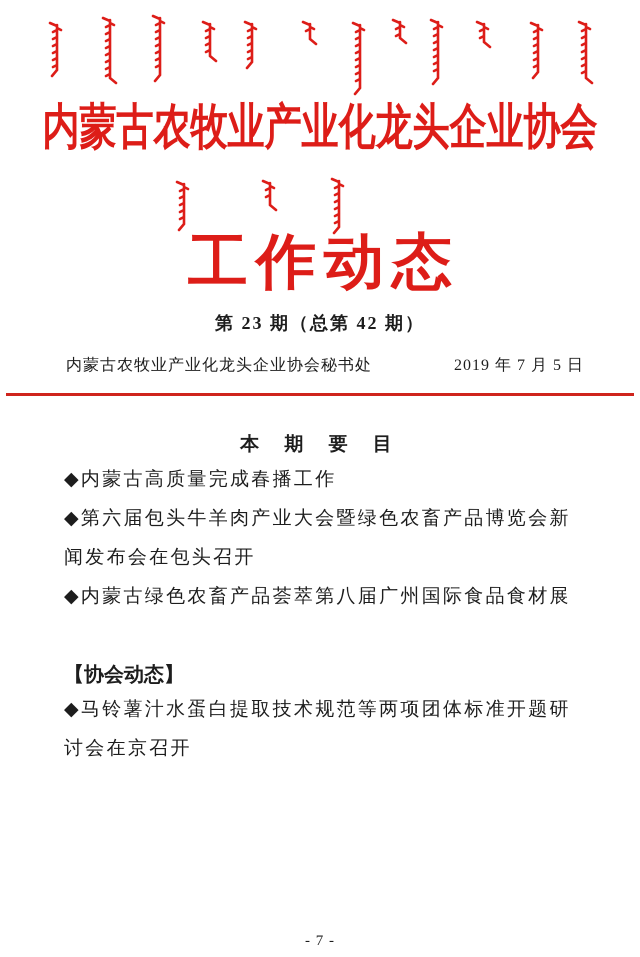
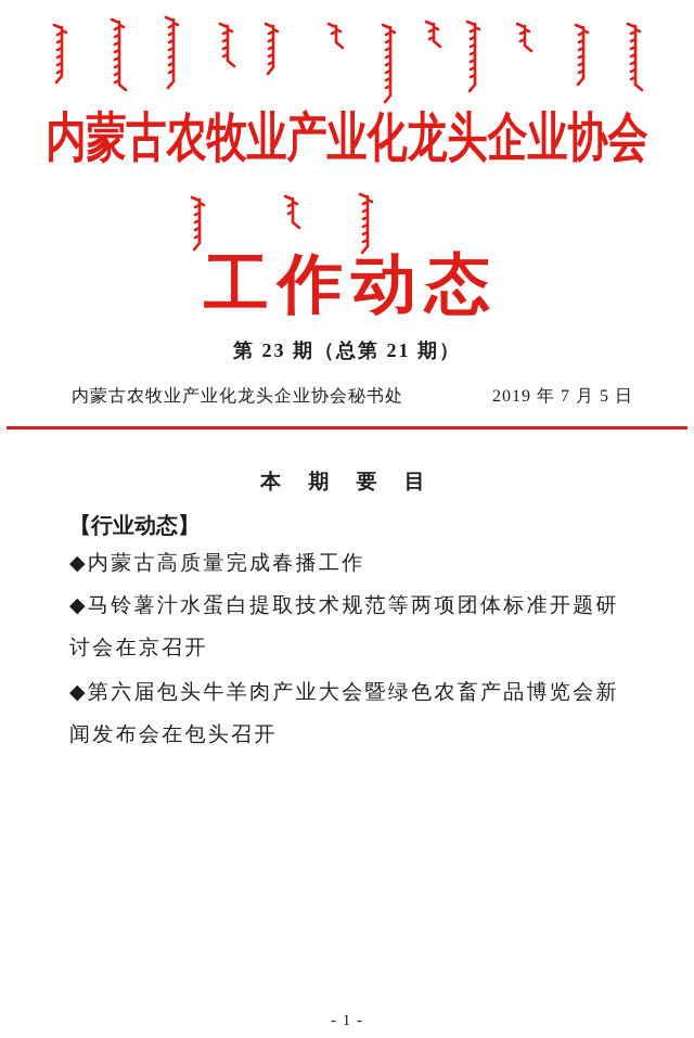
  内蒙古农牧业产业化龙头企业协会
  工作动态
- 第 23 期（总第 42 期）
+ 第 23 期（总第 21 期）
  内蒙古农牧业产业化龙头企业协会秘书处
  2019 年 7 月 5 日
  本 期 要 目
+ 【行业动态】
  ◆内蒙古高质量完成春播工作
- ◆第六届包头牛羊肉产业大会暨绿色农畜产品博览会新闻发布会在包头召开
+ ◆马铃薯汁水蛋白提取技术规范等两项团体标准开题研讨会在京召开
- ◆内蒙古绿色农畜产品荟萃第八届广州国际食品食材展
- 【协会动态】
- ◆马铃薯汁水蛋白提取技术规范等两项团体标准开题研讨会在京召开
+ ◆第六届包头牛羊肉产业大会暨绿色农畜产品博览会新闻发布会在包头召开
- - 7 -
+ - 1 -
